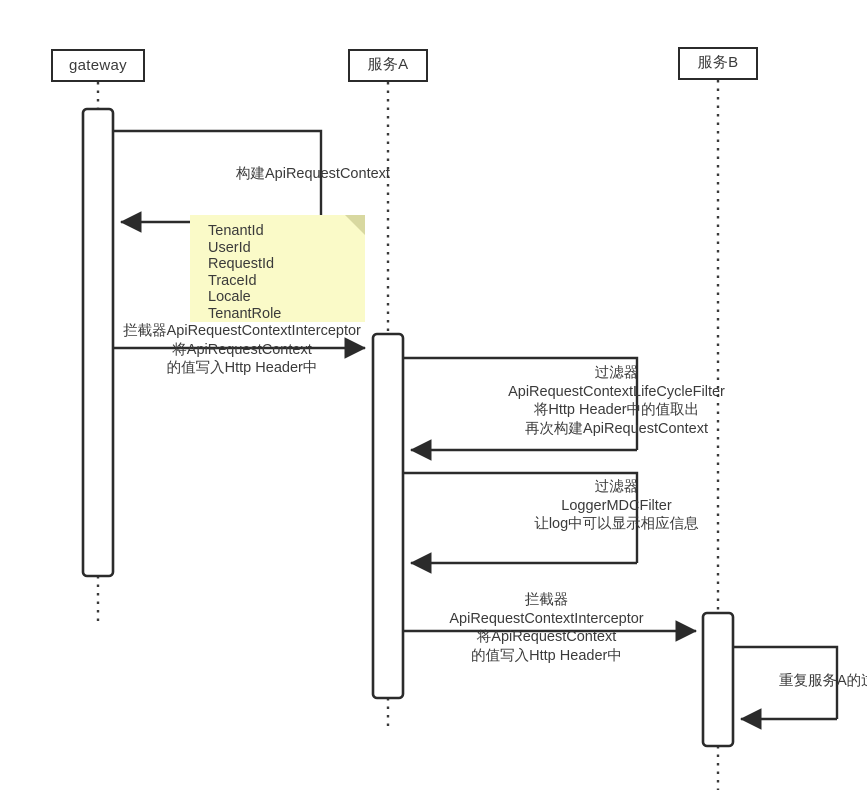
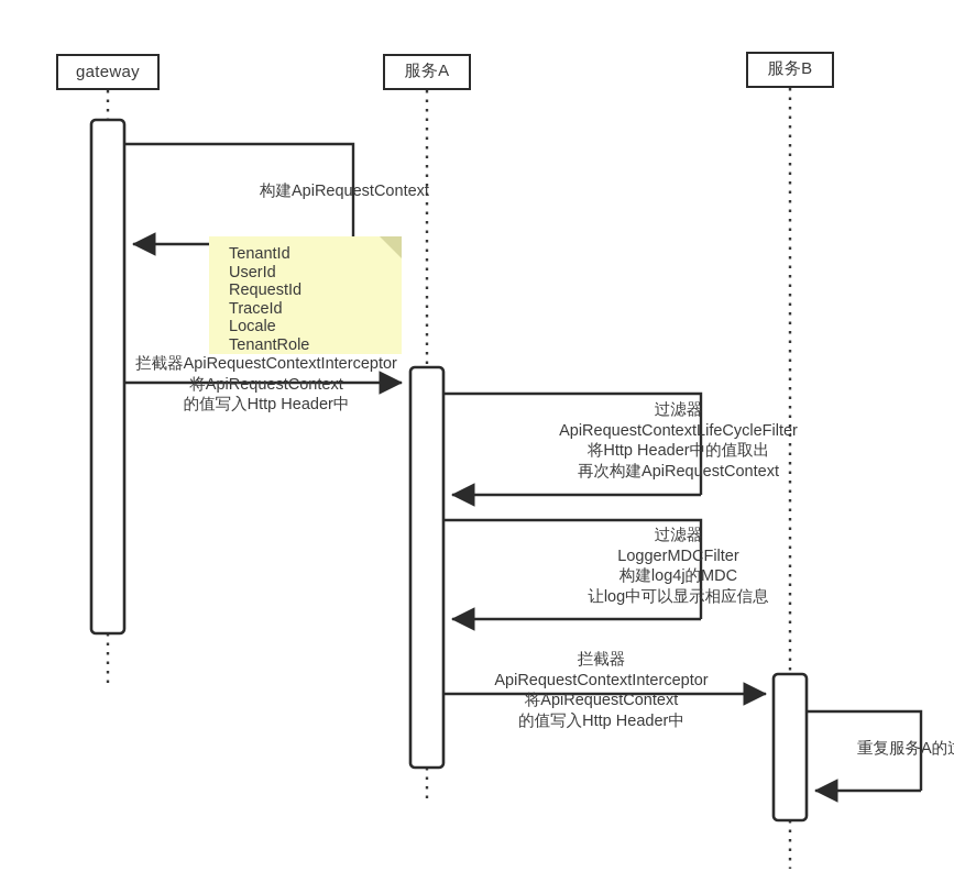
  gateway
  服务A
  服务B
  TenantId
  UserId
  RequestId
  TraceId
  Locale
  TenantRole
  构建ApiRequestContext
  拦截器ApiRequestContextInterceptor
  将ApiRequestContext
  的值写入Http Header中
  过滤器
  ApiRequestContextLifeCycleFilter
  将Http Header中的值取出
  再次构建ApiRequestContext
  过滤器
  LoggerMDCFilter
+ 构建log4j的MDC
  让log中可以显示相应信息
  拦截器
  ApiRequestContextInterceptor
  将ApiRequestContext
  的值写入Http Header中
  重复服务A的
